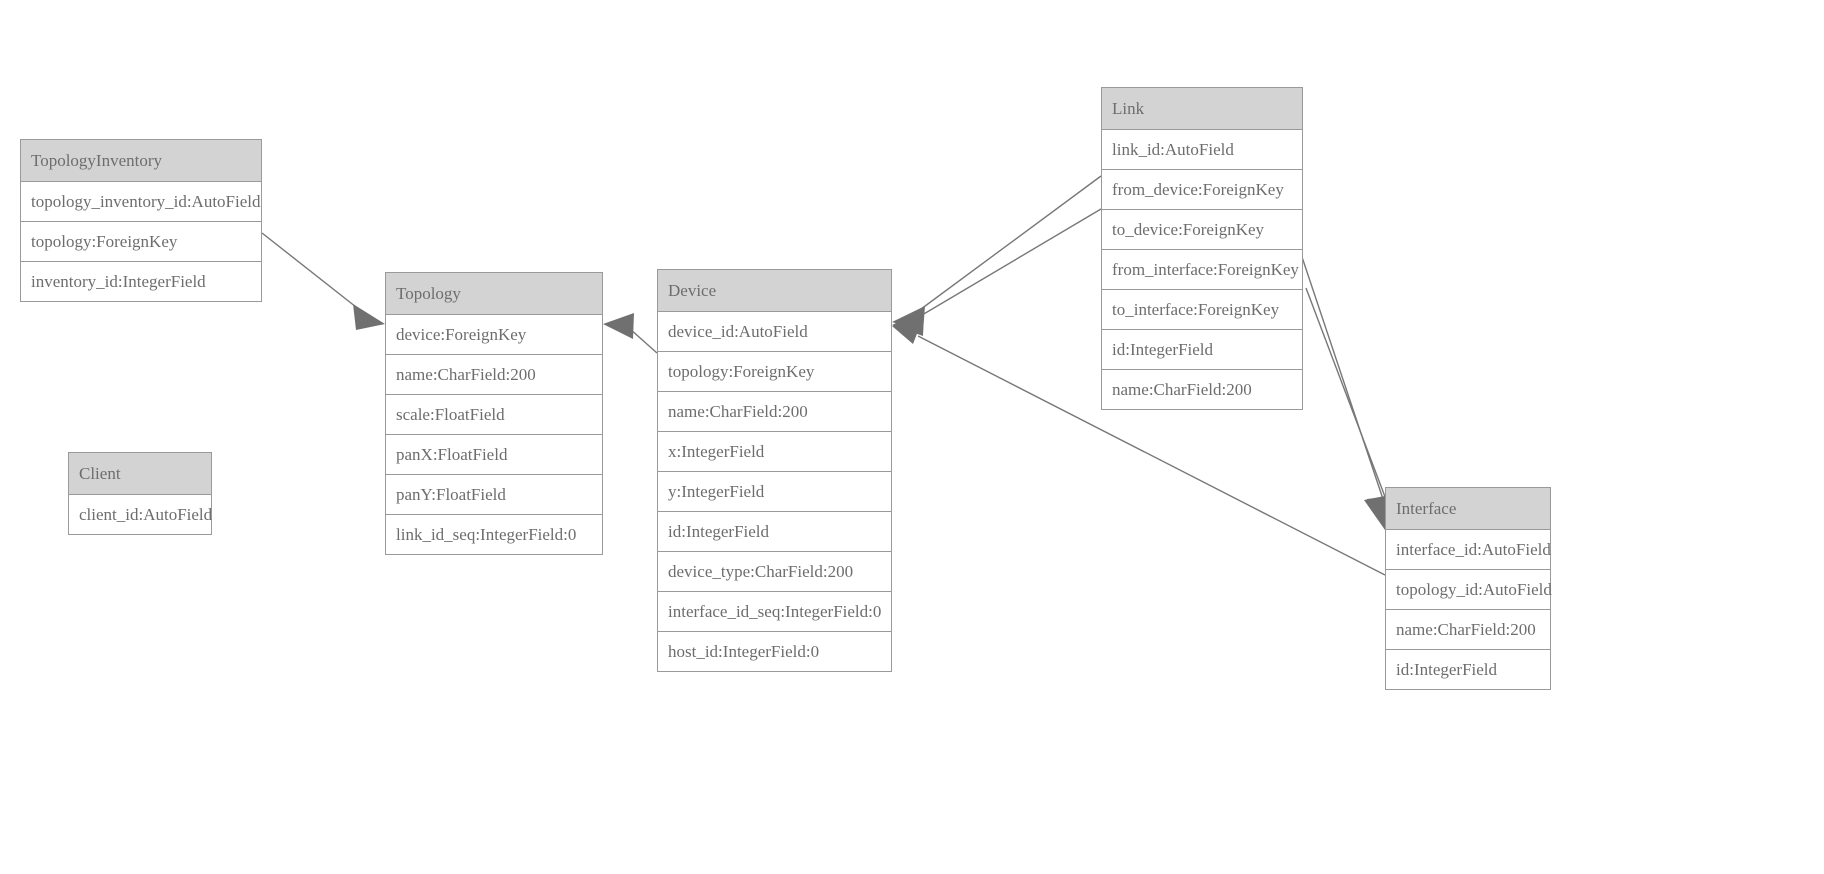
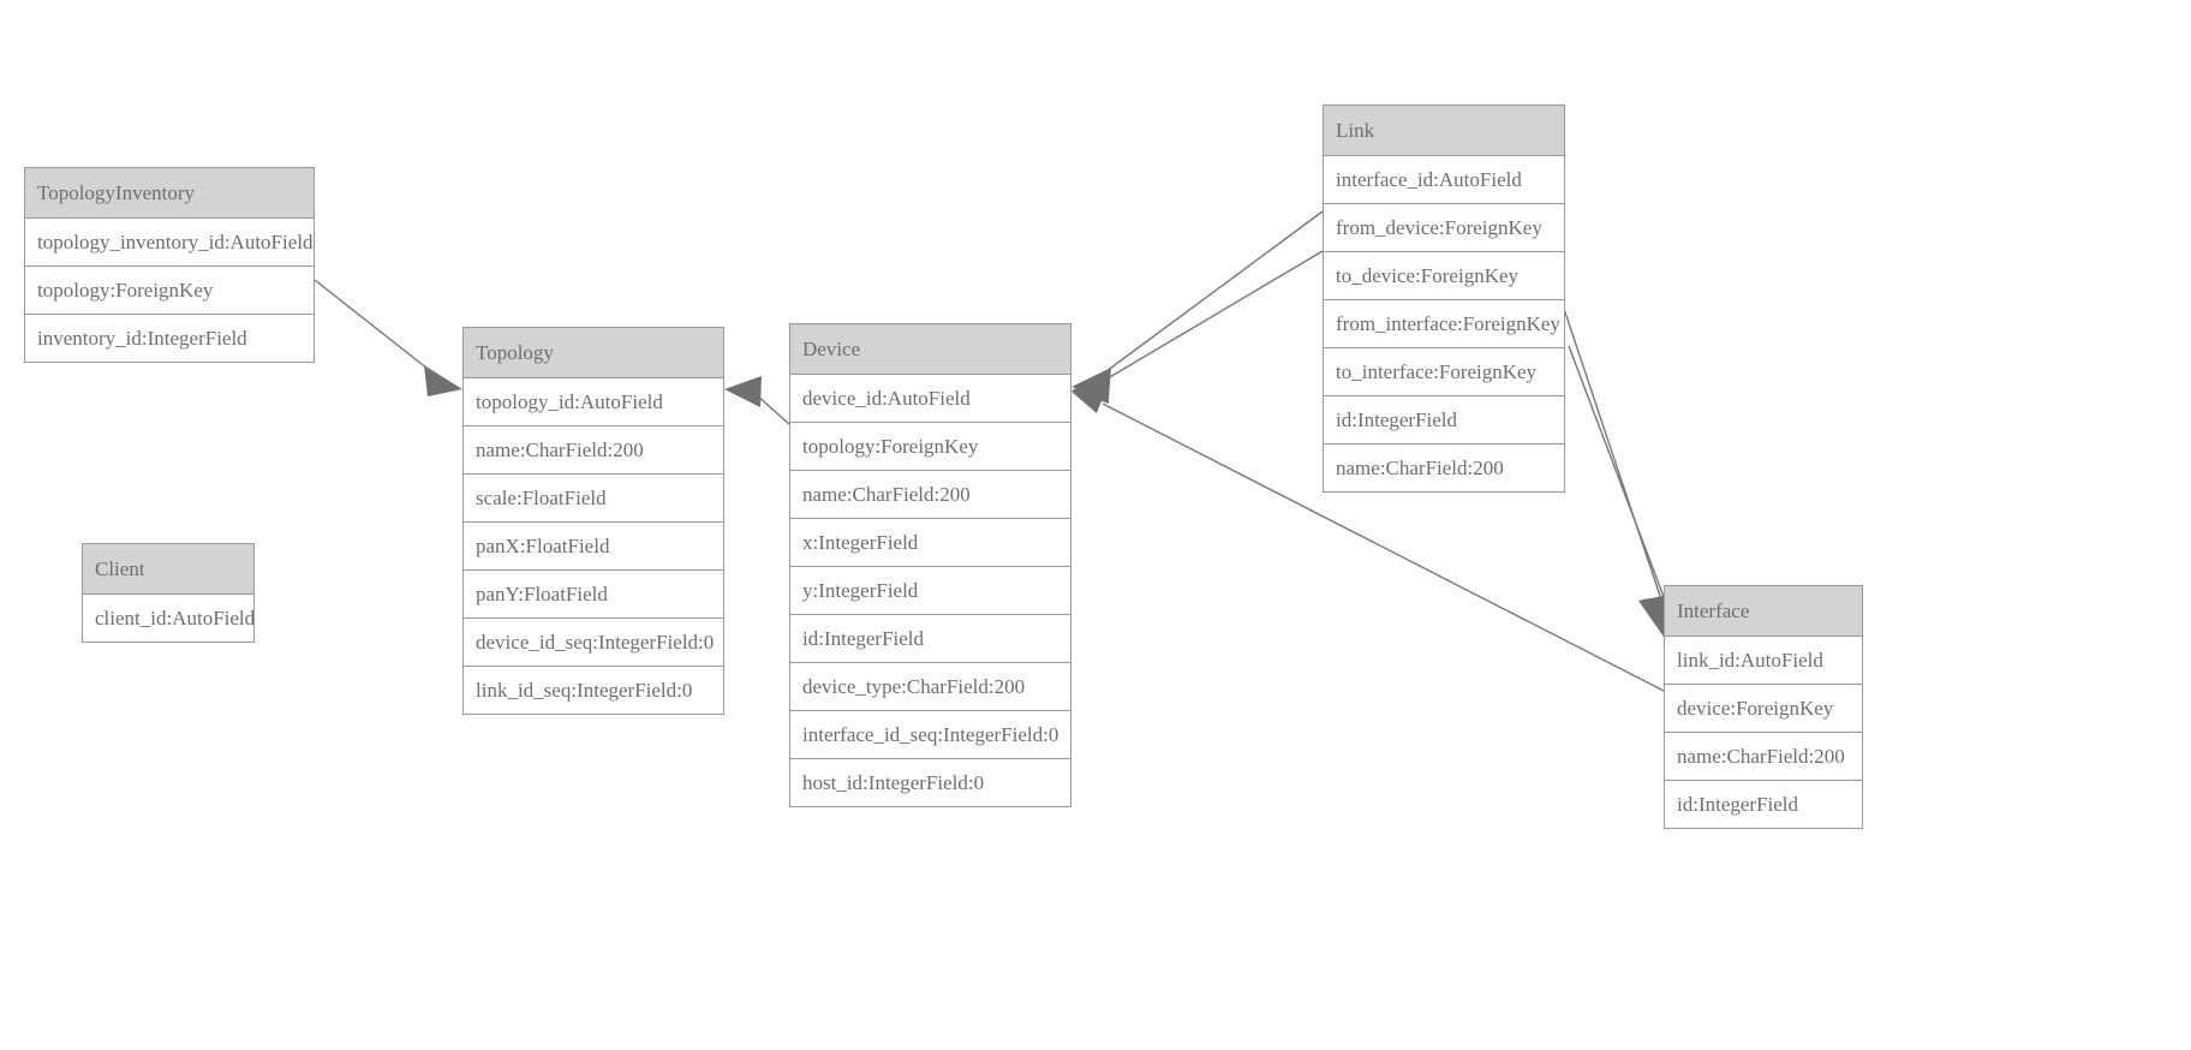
  TopologyInventory
  topology_inventory_id:AutoField
  topology:ForeignKey
  inventory_id:IntegerField
  Topology
- device:ForeignKey
+ topology_id:AutoField
  name:CharField:200
  scale:FloatField
  panX:FloatField
  panY:FloatField
+ device_id_seq:IntegerField:0
  link_id_seq:IntegerField:0
  Client
  client_id:AutoField
  Device
  device_id:AutoField
  topology:ForeignKey
  name:CharField:200
  x:IntegerField
  y:IntegerField
  id:IntegerField
  device_type:CharField:200
  interface_id_seq:IntegerField:0
  host_id:IntegerField:0
  Link
- link_id:AutoField
+ interface_id:AutoField
  from_device:ForeignKey
  to_device:ForeignKey
  from_interface:ForeignKey
  to_interface:ForeignKey
  id:IntegerField
  name:CharField:200
  Interface
- interface_id:AutoField
+ link_id:AutoField
- topology_id:AutoField
+ device:ForeignKey
  name:CharField:200
  id:IntegerField
